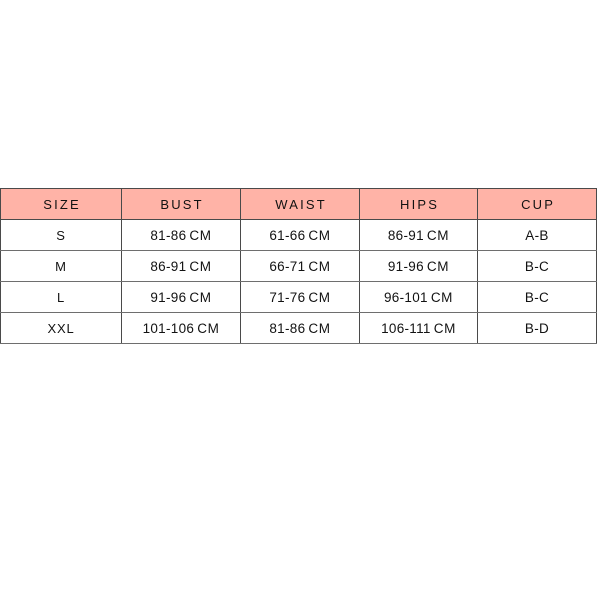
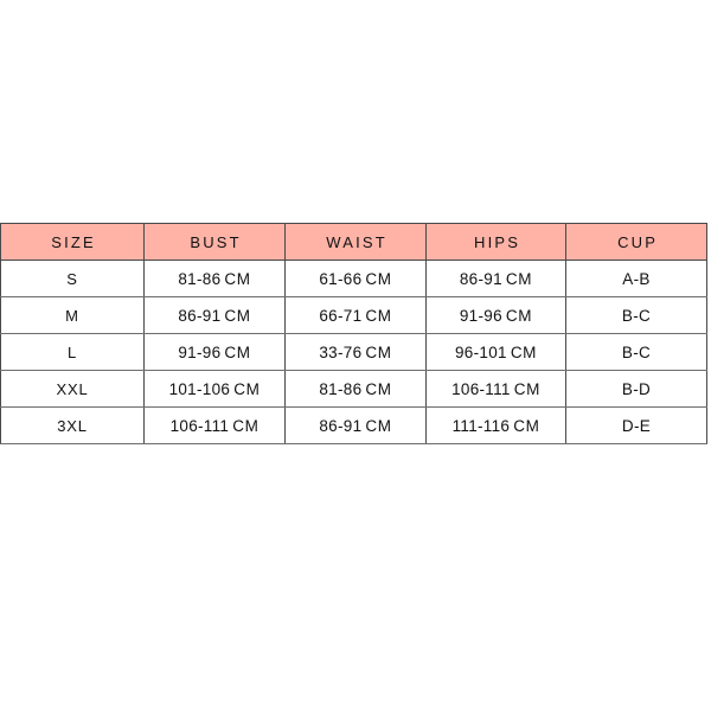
  SIZE	BUST	WAIST	HIPS	CUP
  S	81-86 CM	61-66 CM	86-91 CM	A-B
  M	86-91 CM	66-71 CM	91-96 CM	B-C
- L	91-96 CM	71-76 CM	96-101 CM	B-C
+ L	91-96 CM	33-76 CM	96-101 CM	B-C
  XXL	101-106 CM	81-86 CM	106-111 CM	B-D
+ 3XL	106-111 CM	86-91 CM	111-116 CM	D-E
